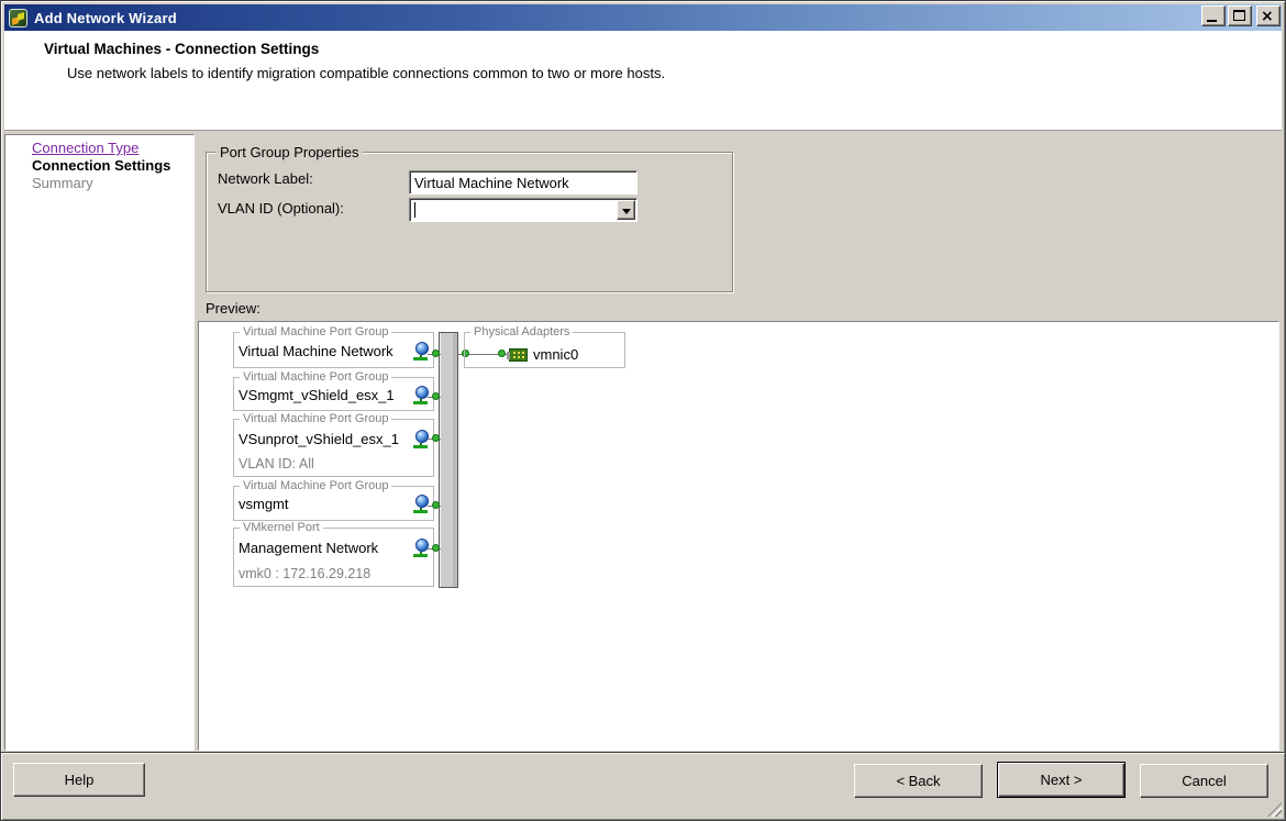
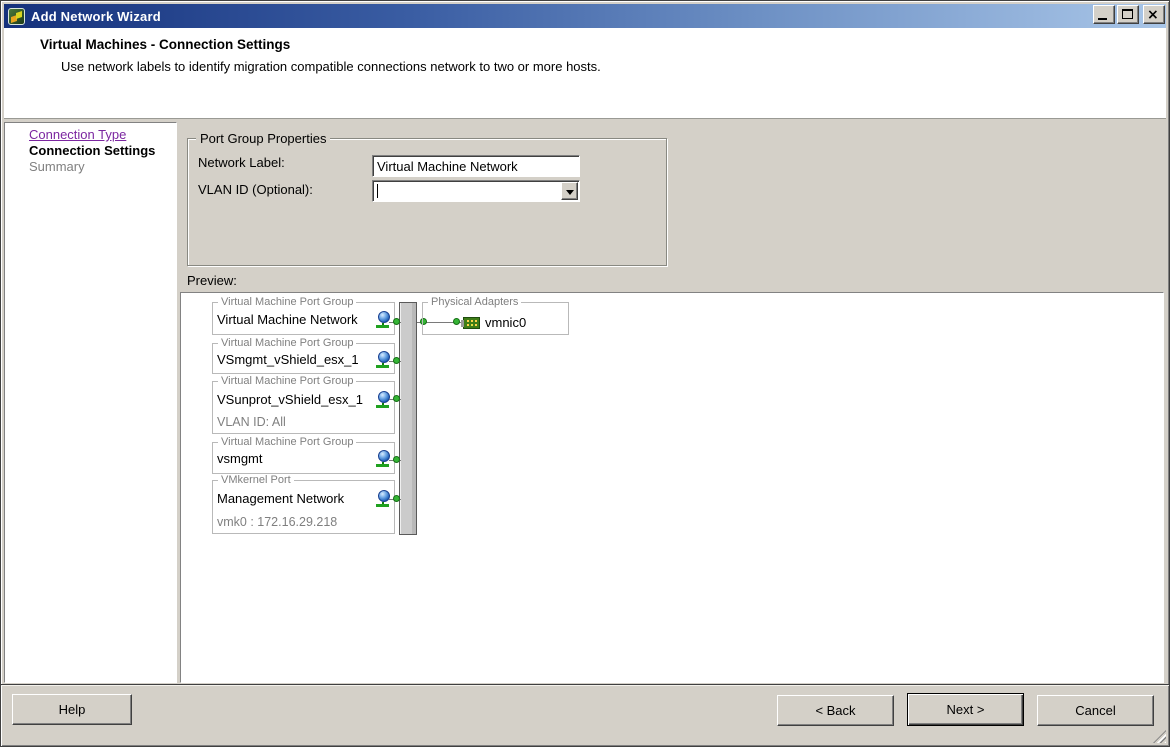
  Add Network Wizard
  ×
  Virtual Machines - Connection Settings
- Use network labels to identify migration compatible connections common to two or more hosts.
+ Use network labels to identify migration compatible connections network to two or more hosts.
  Connection Type
  Connection Settings
  Summary
  Port Group Properties
  Network Label:
  Virtual Machine Network
  VLAN ID (Optional):
  Preview:
  Virtual Machine Port Group
  Virtual Machine Network
  Virtual Machine Port Group
  VSmgmt_vShield_esx_1
  Virtual Machine Port Group
  VSunprot_vShield_esx_1
  VLAN ID: All
  Virtual Machine Port Group
  vsmgmt
  VMkernel Port
  Management Network
  vmk0 : 172.16.29.218
  Physical Adapters
  vmnic0
  Help
  < Back
  Next >
  Cancel
